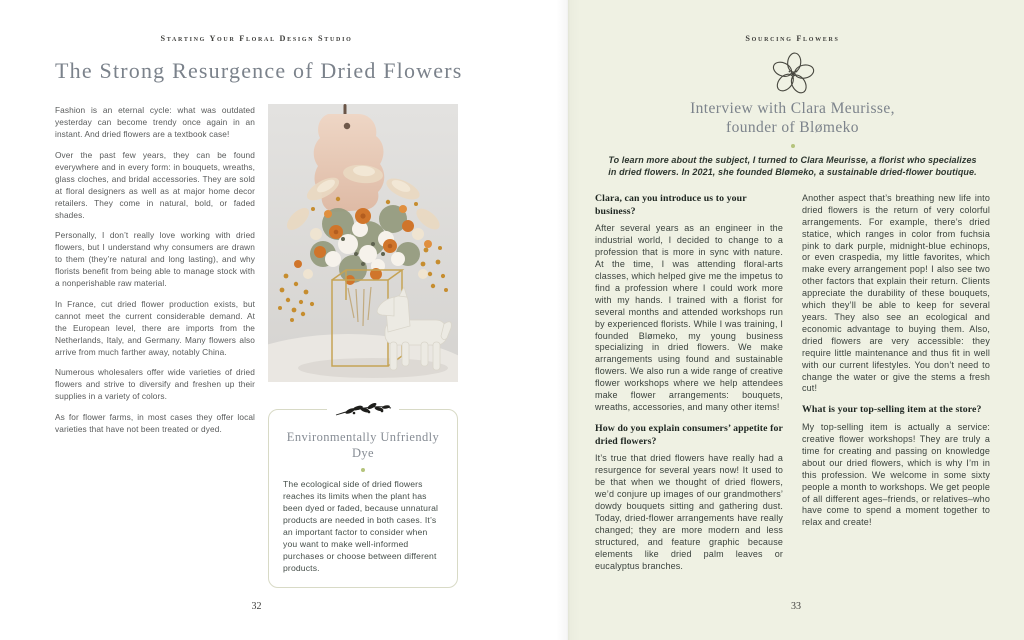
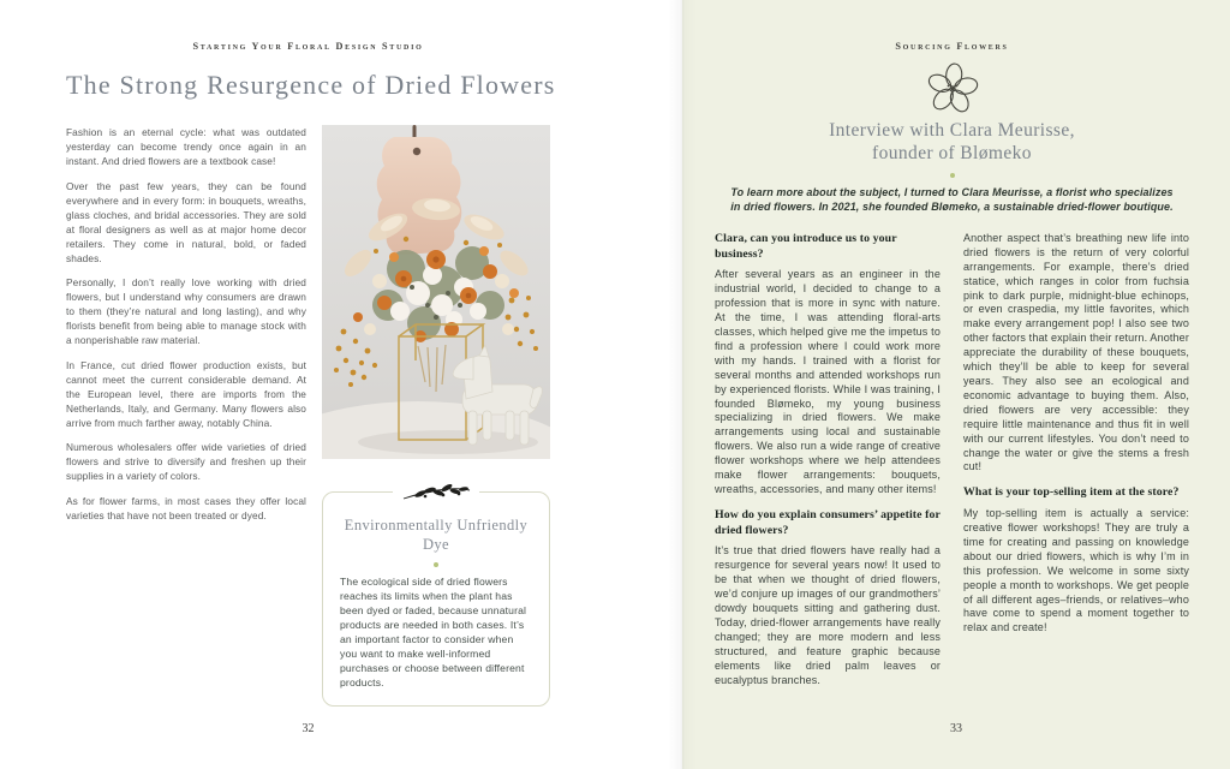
  Starting Your Floral Design Studio
  The Strong Resurgence of Dried Flowers
  Fashion is an eternal cycle: what was outdated yesterday can become trendy once again in an instant. And dried flowers are a textbook case!
  Over the past few years, they can be found everywhere and in every form: in bouquets, wreaths, glass cloches, and bridal accessories. They are sold at floral designers as well as at major home decor retailers. They come in natural, bold, or faded shades.
  Personally, I don’t really love working with dried flowers, but I understand why consumers are drawn to them (they’re natural and long lasting), and why florists benefit from being able to manage stock with a nonperishable raw material.
  In France, cut dried flower production exists, but cannot meet the current considerable demand. At the European level, there are imports from the Netherlands, Italy, and Germany. Many flowers also arrive from much farther away, notably China.
  Numerous wholesalers offer wide varieties of dried flowers and strive to diversify and freshen up their supplies in a variety of colors.
  As for flower farms, in most cases they offer local varieties that have not been treated or dyed.
  Environmentally Unfriendly Dye
  The ecological side of dried flowers reaches its limits when the plant has been dyed or faded, because unnatural products are needed in both cases. It’s an important factor to consider when you want to make well-informed purchases or choose between different products.
  32
  Sourcing Flowers
  Interview with Clara Meurisse,
  founder of Blømeko
  To learn more about the subject, I turned to Clara Meurisse, a florist who specializes in dried flowers. In 2021, she founded Blømeko, a sustainable dried-flower boutique.
  Clara, can you introduce us to your business?
- After several years as an engineer in the industrial world, I decided to change to a profession that is more in sync with nature. At the time, I was attending floral-arts classes, which helped give me the impetus to find a profession where I could work more with my hands. I trained with a florist for several months and attended workshops run by experienced florists. While I was training, I founded Blømeko, my young business specializing in dried flowers. We make arrangements using found and sustainable flowers. We also run a wide range of creative flower workshops where we help attendees make flower arrangements: bouquets, wreaths, accessories, and many other items!
+ After several years as an engineer in the industrial world, I decided to change to a profession that is more in sync with nature. At the time, I was attending floral-arts classes, which helped give me the impetus to find a profession where I could work more with my hands. I trained with a florist for several months and attended workshops run by experienced florists. While I was training, I founded Blømeko, my young business specializing in dried flowers. We make arrangements using local and sustainable flowers. We also run a wide range of creative flower workshops where we help attendees make flower arrangements: bouquets, wreaths, accessories, and many other items!
  How do you explain consumers’ appetite for dried flowers?
  It’s true that dried flowers have really had a resurgence for several years now! It used to be that when we thought of dried flowers, we’d conjure up images of our grandmothers’ dowdy bouquets sitting and gathering dust. Today, dried-flower arrangements have really changed; they are more modern and less structured, and feature graphic because elements like dried palm leaves or eucalyptus branches.
- Another aspect that’s breathing new life into dried flowers is the return of very colorful arrangements. For example, there’s dried statice, which ranges in color from fuchsia pink to dark purple, midnight-blue echinops, or even craspedia, my little favorites, which make every arrangement pop! I also see two other factors that explain their return. Clients appreciate the durability of these bouquets, which they’ll be able to keep for several years. They also see an ecological and economic advantage to buying them. Also, dried flowers are very accessible: they require little maintenance and thus fit in well with our current lifestyles. You don’t need to change the water or give the stems a fresh cut!
+ Another aspect that’s breathing new life into dried flowers is the return of very colorful arrangements. For example, there’s dried statice, which ranges in color from fuchsia pink to dark purple, midnight-blue echinops, or even craspedia, my little favorites, which make every arrangement pop! I also see two other factors that explain their return. Another appreciate the durability of these bouquets, which they’ll be able to keep for several years. They also see an ecological and economic advantage to buying them. Also, dried flowers are very accessible: they require little maintenance and thus fit in well with our current lifestyles. You don’t need to change the water or give the stems a fresh cut!
  What is your top-selling item at the store?
  My top-selling item is actually a service: creative flower workshops! They are truly a time for creating and passing on knowledge about our dried flowers, which is why I’m in this profession. We welcome in some sixty people a month to workshops. We get people of all different ages–friends, or relatives–who have come to spend a moment together to relax and create!
  33
